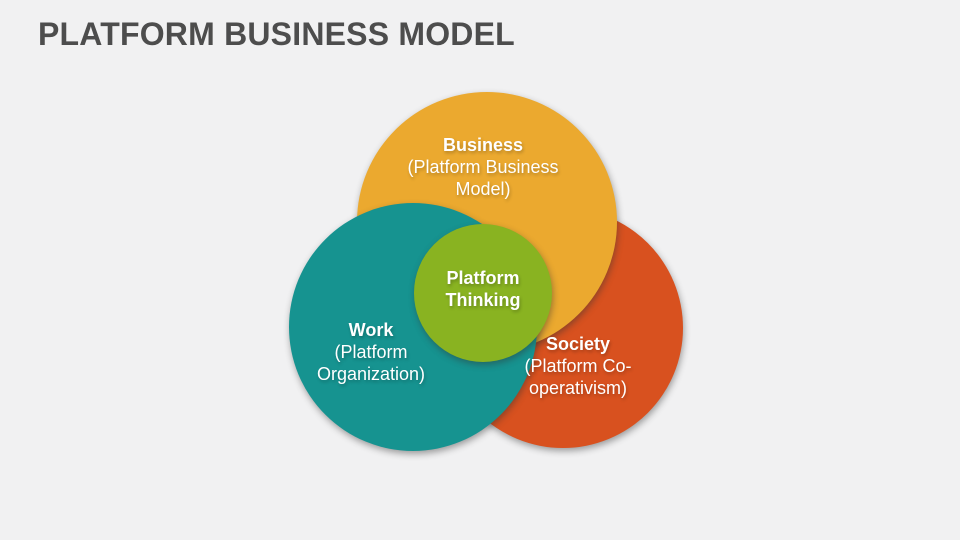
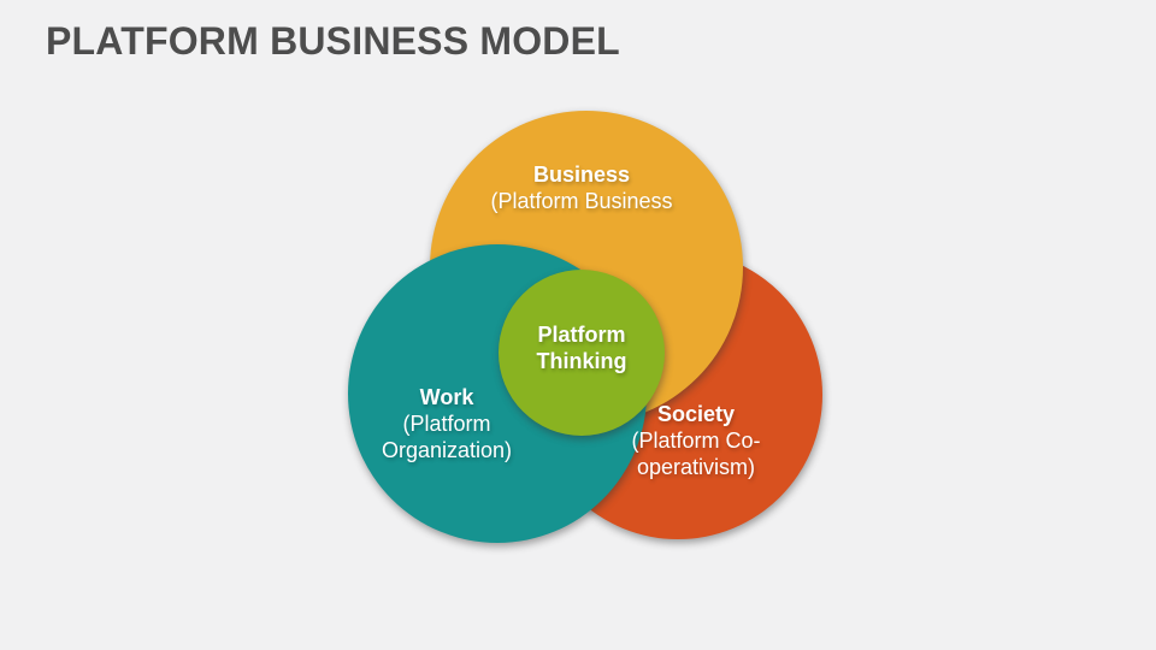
  PLATFORM BUSINESS MODEL
  Business
  (Platform Business
- Model)
  Platform
  Thinking
  Work
  (Platform
  Organization)
  Society
  (Platform Co-
  operativism)
